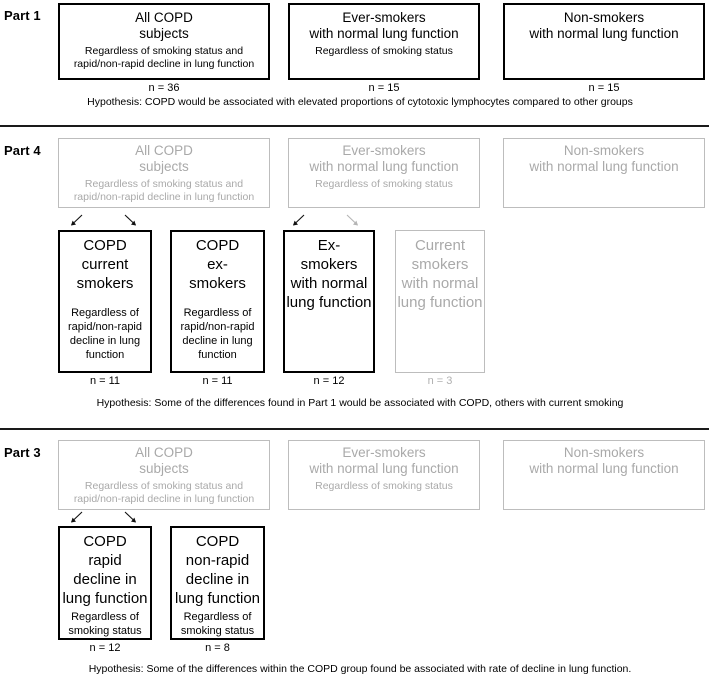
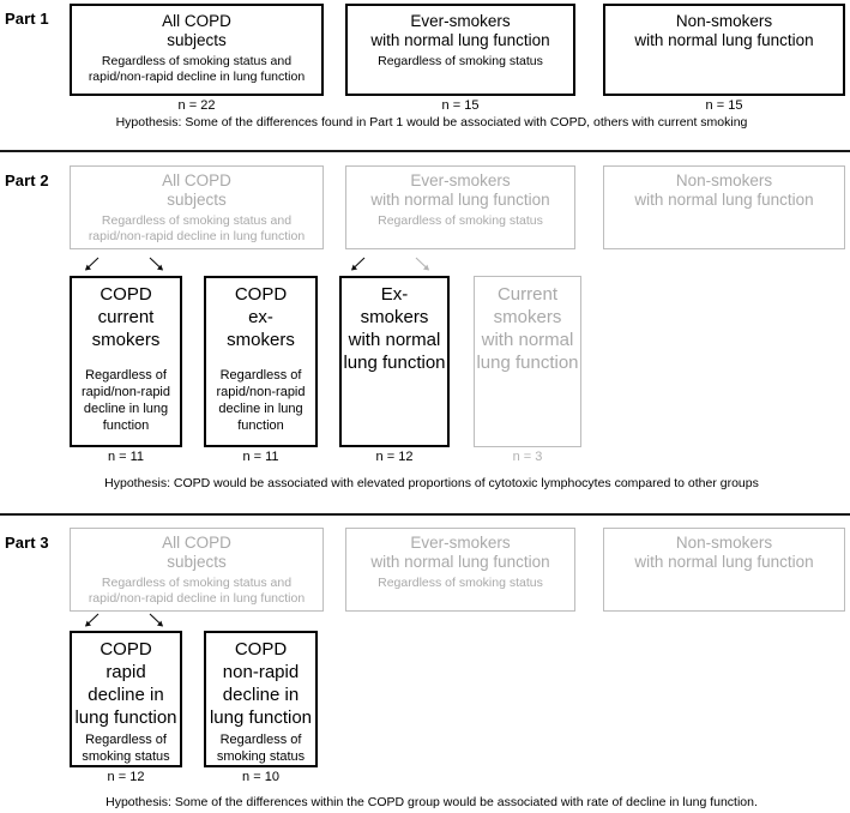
  Part 1
  All COPD
  subjects
  Regardless of smoking status and
  rapid/non-rapid decline in lung function
- n = 36
+ n = 22
  Ever-smokers
  with normal lung function
  Regardless of smoking status
  n = 15
  Non-smokers
  with normal lung function
  n = 15
- Hypothesis: COPD would be associated with elevated proportions of cytotoxic lymphocytes compared to other groups
+ Hypothesis: Some of the differences found in Part 1 would be associated with COPD, others with current smoking
- Part 4
+ Part 2
  All COPD
  subjects
  Regardless of smoking status and
  rapid/non-rapid decline in lung function
  Ever-smokers
  with normal lung function
  Regardless of smoking status
  Non-smokers
  with normal lung function
  COPD
  current
  smokers
  Regardless of
  rapid/non-rapid
  decline in lung
  function
  n = 11
  COPD
  ex-
  smokers
  Regardless of
  rapid/non-rapid
  decline in lung
  function
  n = 11
  Ex-
  smokers
  with normal
  lung function
  n = 12
  Current
  smokers
  with normal
  lung function
  n = 3
- Hypothesis: Some of the differences found in Part 1 would be associated with COPD, others with current smoking
+ Hypothesis: COPD would be associated with elevated proportions of cytotoxic lymphocytes compared to other groups
  Part 3
  All COPD
  subjects
  Regardless of smoking status and
  rapid/non-rapid decline in lung function
  Ever-smokers
  with normal lung function
  Regardless of smoking status
  Non-smokers
  with normal lung function
  COPD
  rapid
  decline in
  lung function
  Regardless of
  smoking status
  n = 12
  COPD
  non-rapid
  decline in
  lung function
  Regardless of
  smoking status
- n = 8
+ n = 10
- Hypothesis: Some of the differences within the COPD group found be associated with rate of decline in lung function.
+ Hypothesis: Some of the differences within the COPD group would be associated with rate of decline in lung function.
